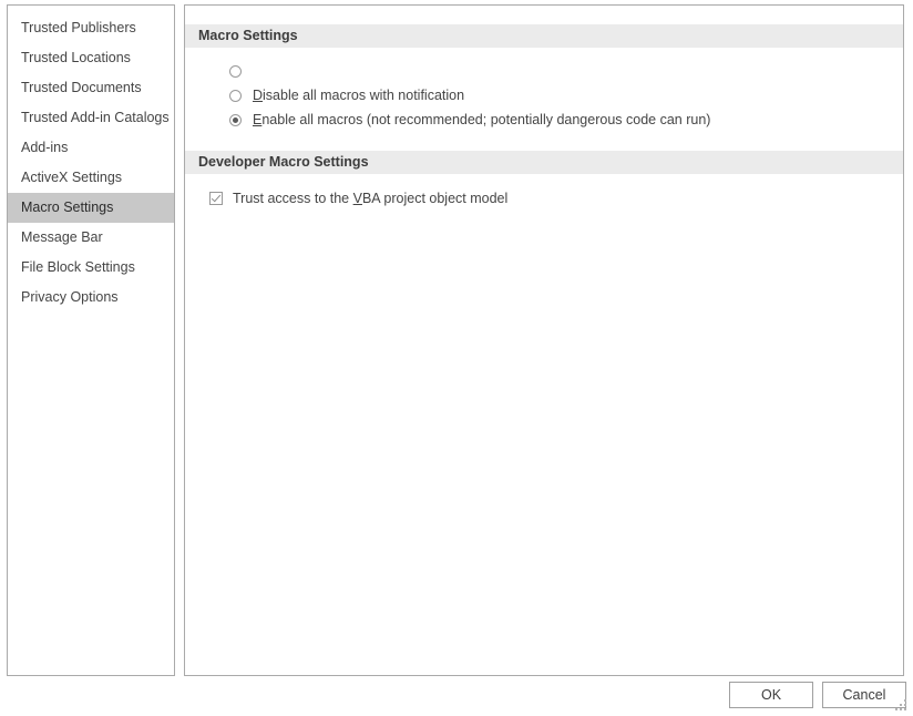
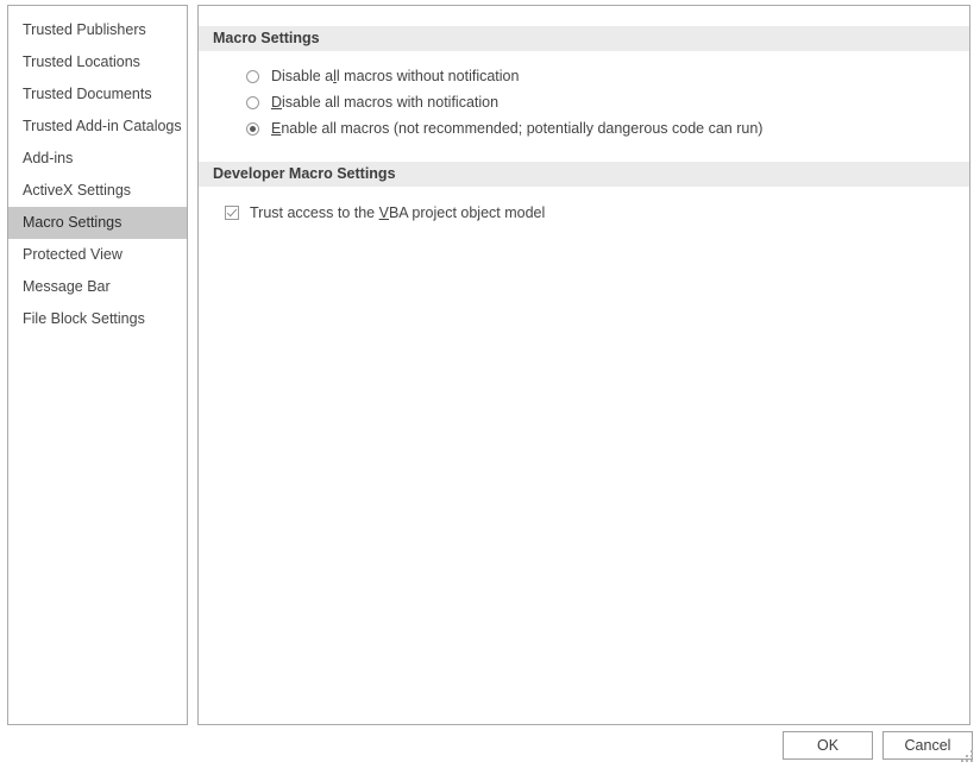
  Trusted Publishers
  Trusted Locations
  Trusted Documents
  Trusted Add-in Catalogs
  Add-ins
  ActiveX Settings
  Macro Settings
+ Protected View
  Message Bar
  File Block Settings
- Privacy Options
  Macro Settings
+ Disable all macros without notification
  Disable all macros with notification
  Enable all macros (not recommended; potentially dangerous code can run)
  Developer Macro Settings
  Trust access to the VBA project object model
  OK
  Cancel
